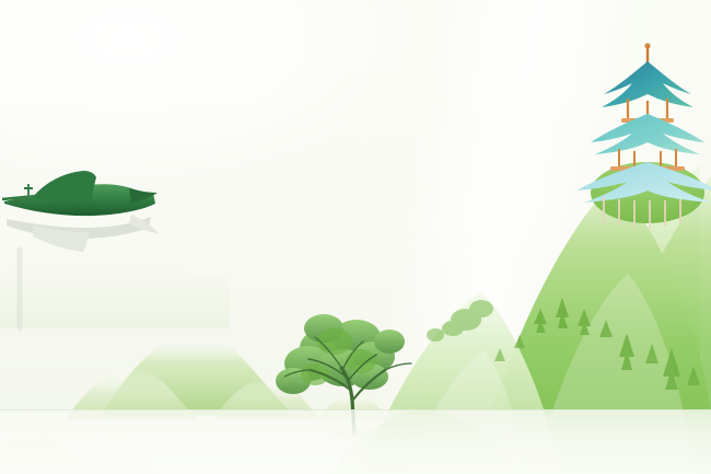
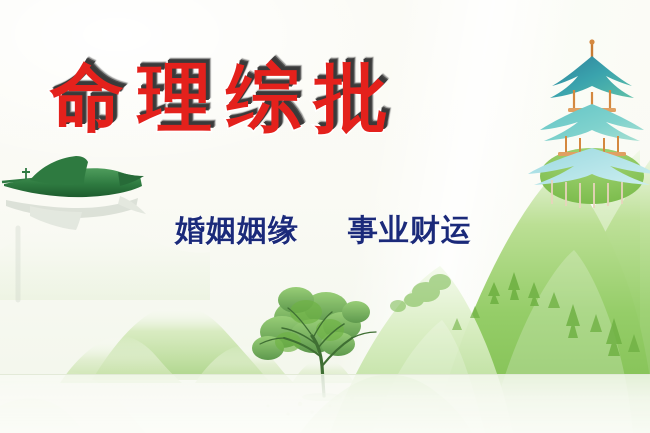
+ 命理综批
+ 婚姻姻缘 事业财运
